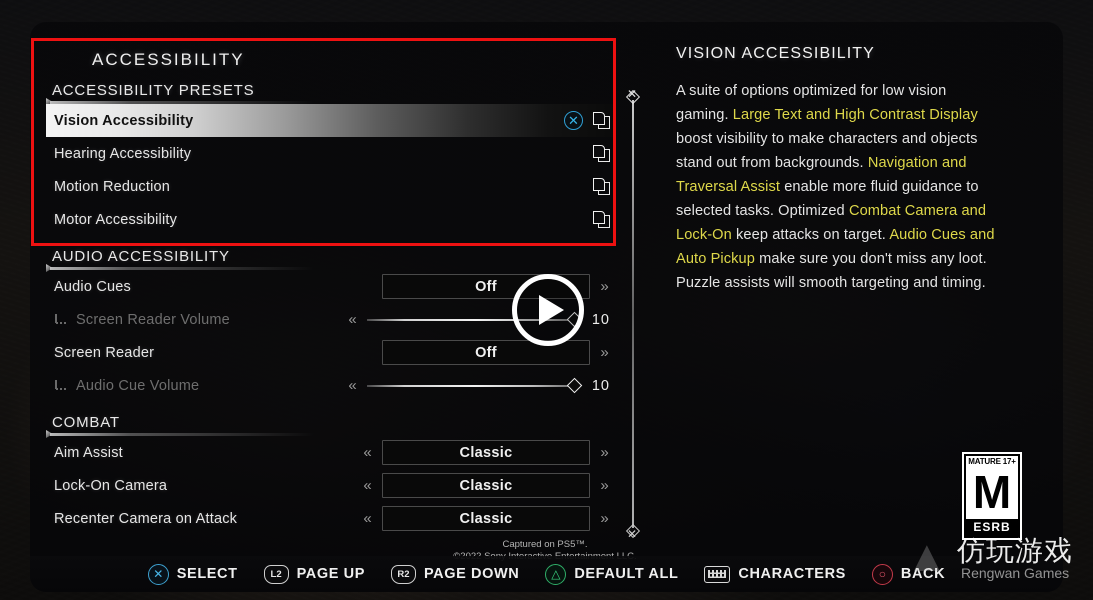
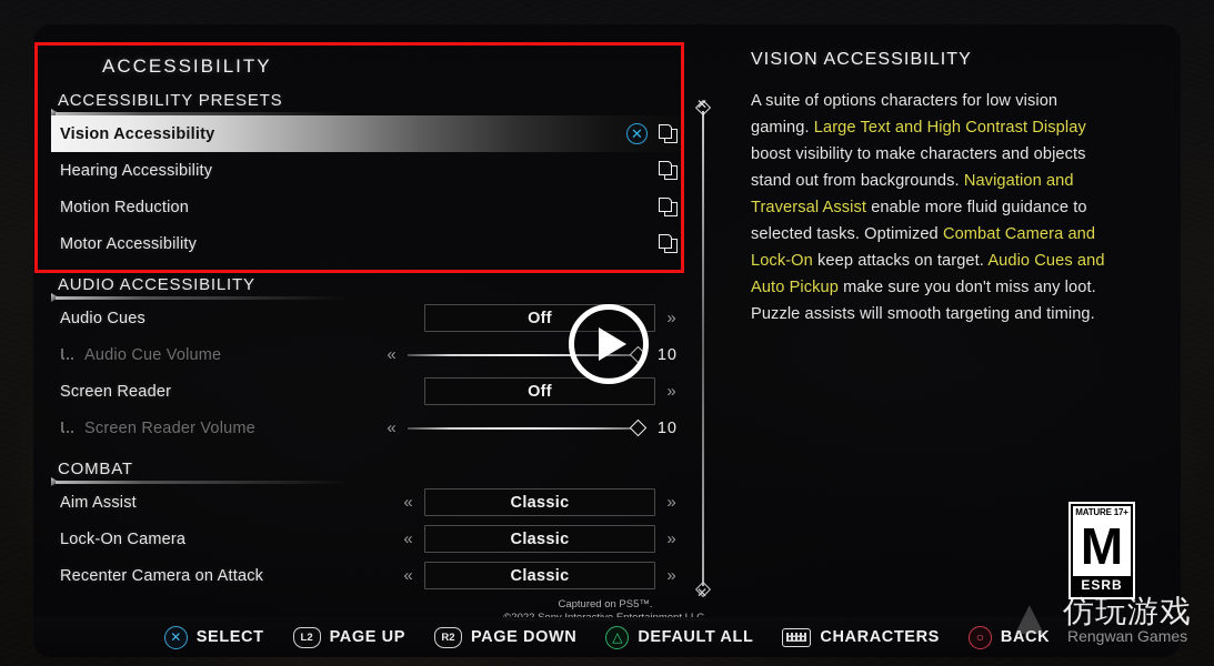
  ACCESSIBILITY
  ACCESSIBILITY PRESETS
  Vision Accessibility
  ✕
  Hearing Accessibility
  Motion Reduction
  Motor Accessibility
  AUDIO ACCESSIBILITY
  Audio Cues
  Off
  »
- Screen Reader Volume
+ Audio Cue Volume
  «
  10
  Screen Reader
  Off
  »
- Audio Cue Volume
+ Screen Reader Volume
  «
  10
  COMBAT
  Aim Assist
  «
  Classic
  »
  Lock-On Camera
  «
  Classic
  »
  Recenter Camera on Attack
  «
  Classic
  »
  ✕
  ✕
  VISION ACCESSIBILITY
- A suite of options optimized for low vision gaming. Large Text and High Contrast Display boost visibility to make characters and objects stand out from backgrounds. Navigation and Traversal Assist enable more fluid guidance to selected tasks. Optimized Combat Camera and Lock-On keep attacks on target. Audio Cues and Auto Pickup make sure you don't miss any loot. Puzzle assists will smooth targeting and timing.
+ A suite of options characters for low vision gaming. Large Text and High Contrast Display boost visibility to make characters and objects stand out from backgrounds. Navigation and Traversal Assist enable more fluid guidance to selected tasks. Optimized Combat Camera and Lock-On keep attacks on target. Audio Cues and Auto Pickup make sure you don't miss any loot. Puzzle assists will smooth targeting and timing.
  MATURE 17+
  M
  ESRB
  Captured on PS5™.
  仿玩游戏
  Rengwan Games
  ✕
  SELECT
  L2
  PAGE UP
  R2
  PAGE DOWN
  △
  DEFAULT ALL
  CHARACTERS
  ○
  BACK
